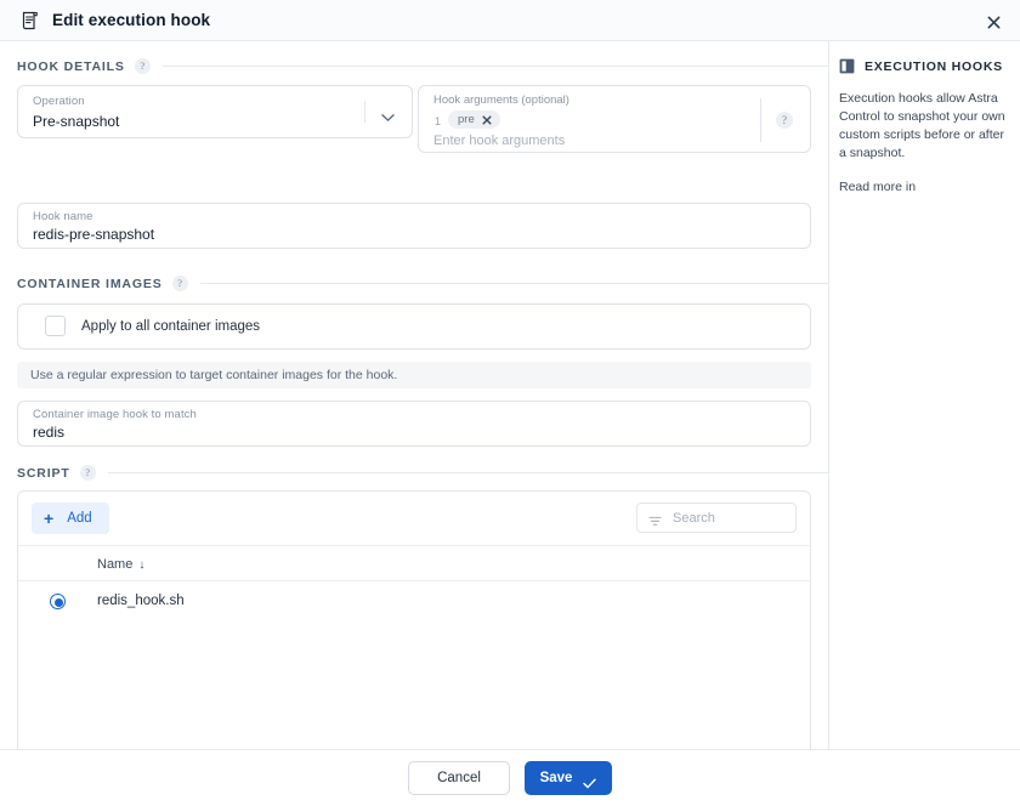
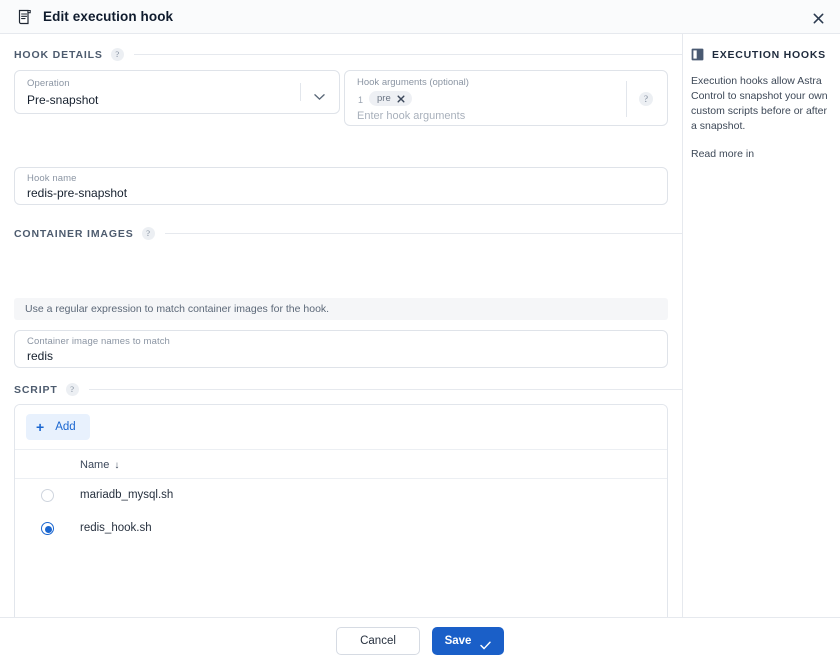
  Edit execution hook
  HOOK DETAILS
  ?
  Operation
  Pre-snapshot
  Hook arguments (optional)
  1
  pre
  Enter hook arguments
  ?
  Hook name
  redis-pre-snapshot
  CONTAINER IMAGES
  ?
- Apply to all container images
- Use a regular expression to target container images for the hook.
+ Use a regular expression to match container images for the hook.
- Container image hook to match
+ Container image names to match
  redis
  SCRIPT
  ?
  +
  Add
- Search
  Name
  ↓
+ mariadb_mysql.sh
  redis_hook.sh
  EXECUTION HOOKS
  Execution hooks allow Astra Control to snapshot your own custom scripts before or after a snapshot.
  Read more in
  Cancel
  Save
